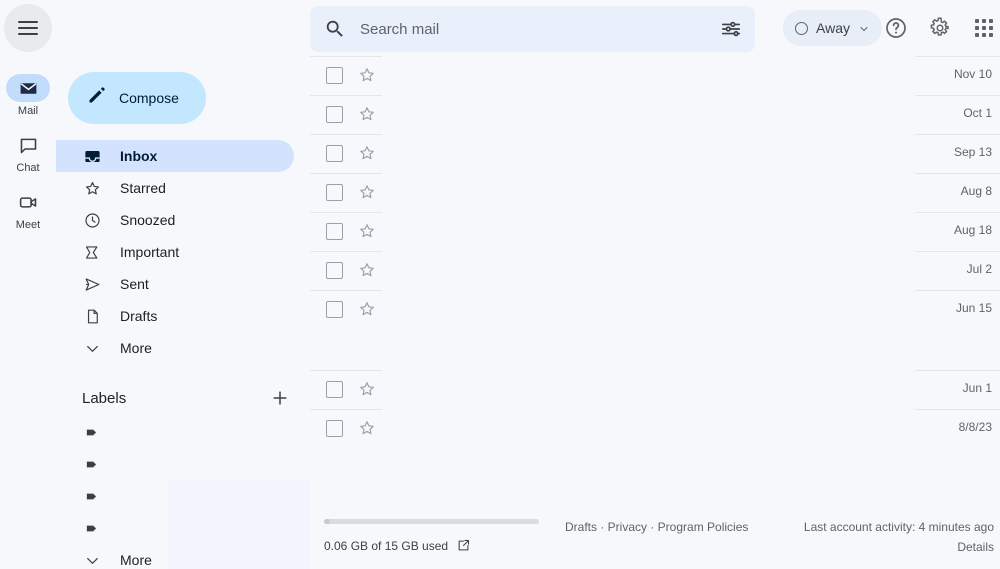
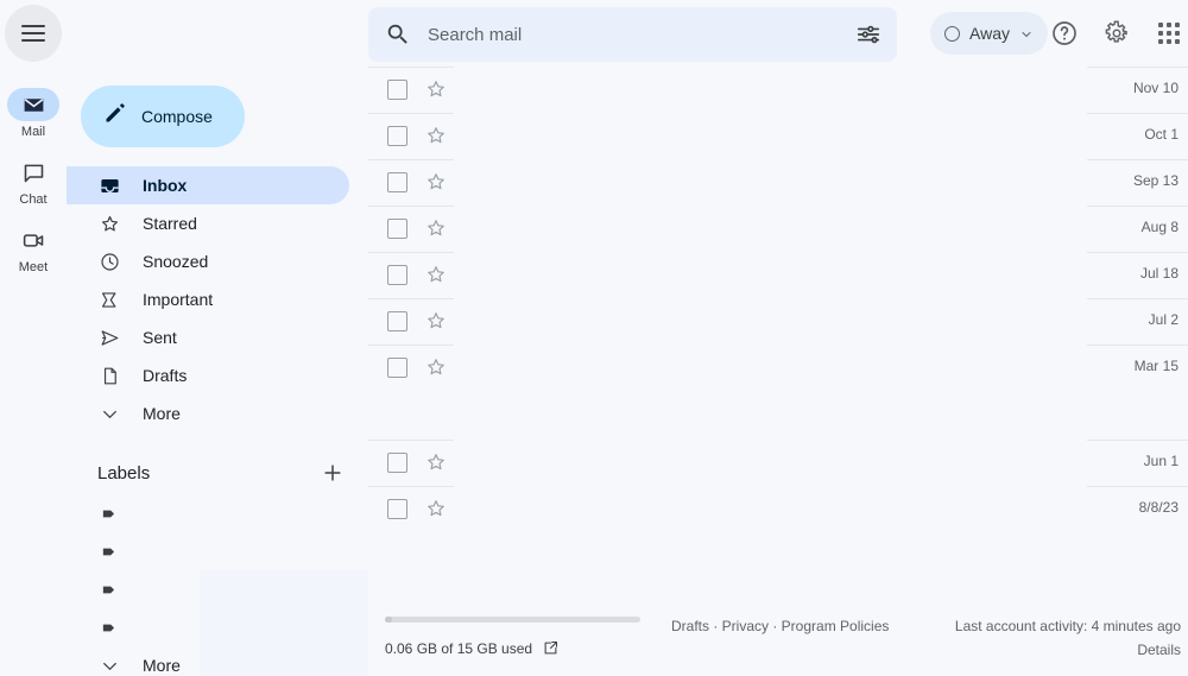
  Search mail
  Away
  Mail
  Chat
  Meet
  Compose
  Inbox
  Starred
  Snoozed
  Important
  Sent
  Drafts
  More
  Labels
  More
  Nov 10
  Oct 1
  Sep 13
  Aug 8
- Aug 18
+ Jul 18
  Jul 2
- Jun 15
+ Mar 15
  Jun 1
  8/8/23
  0.06 GB of 15 GB used
  Drafts · Privacy · Program Policies
  Last account activity: 4 minutes ago
  Details
